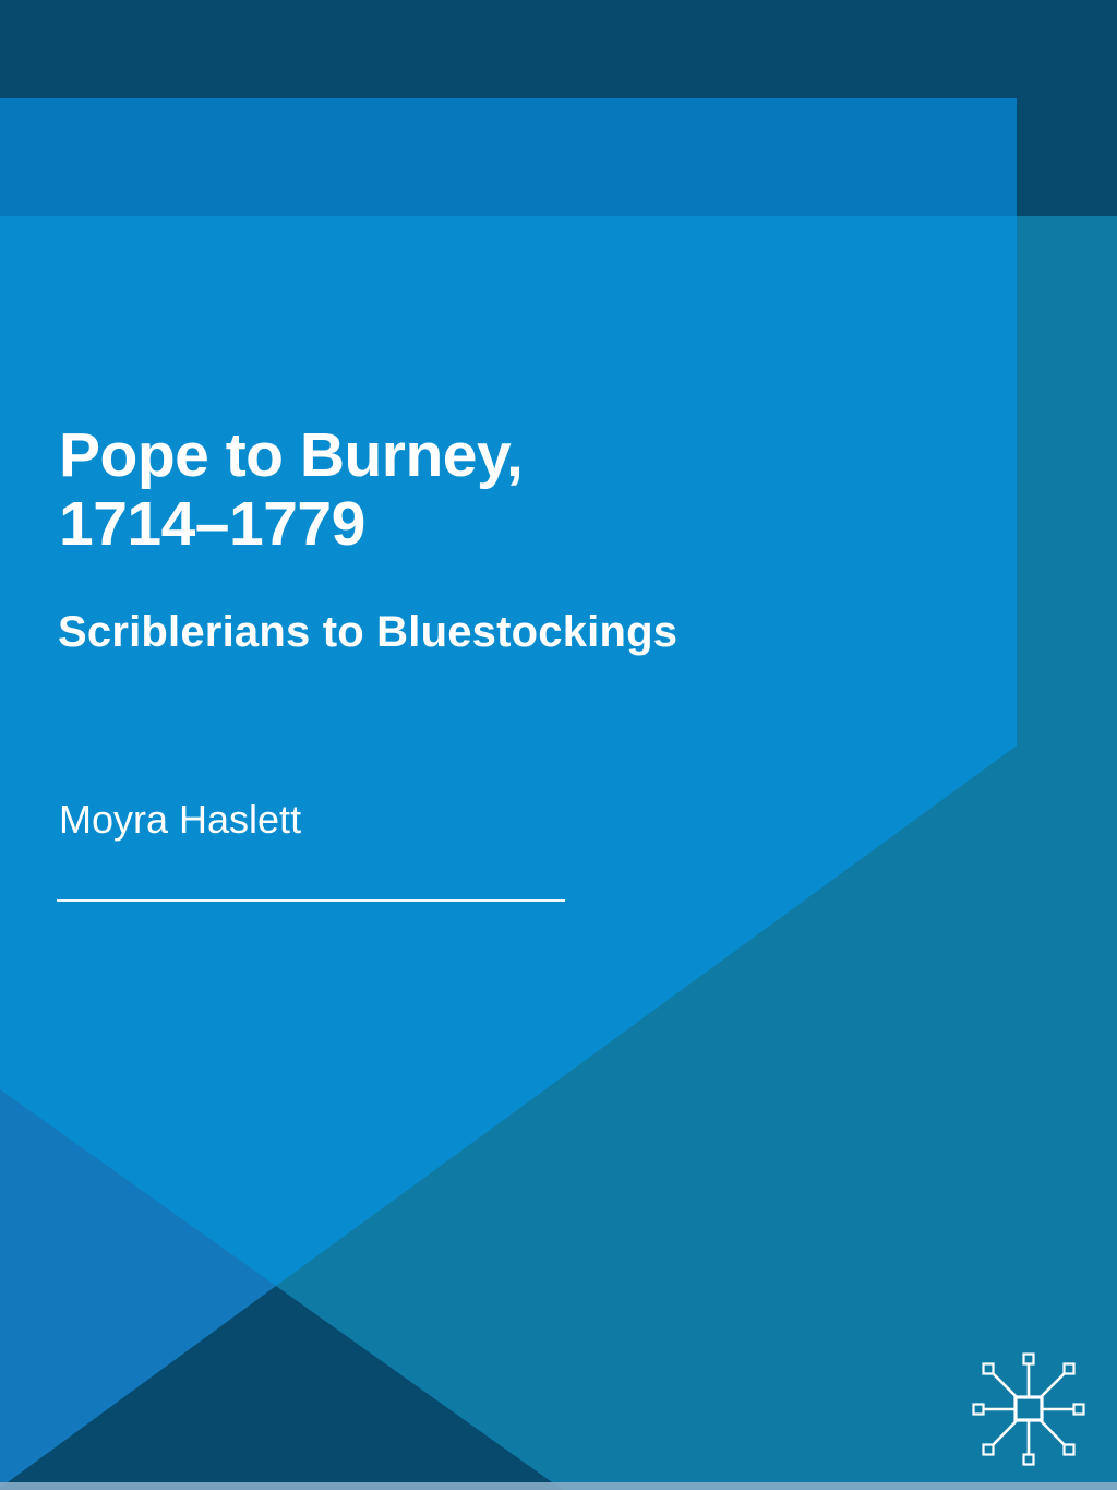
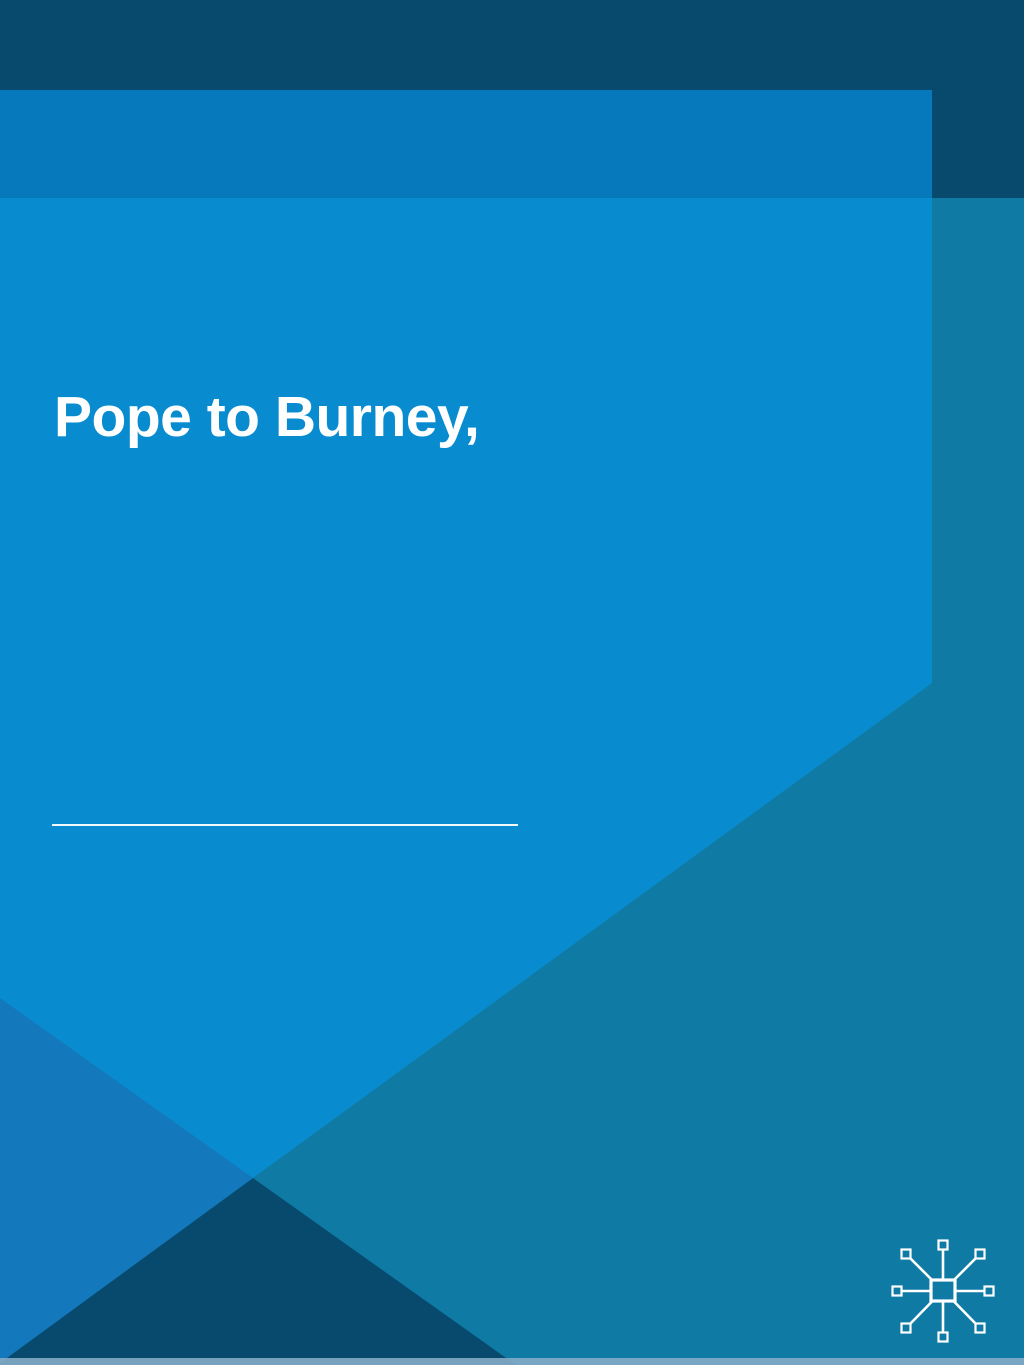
  Pope to Burney,
- 1714–1779
- Scriblerians to Bluestockings
- Moyra Haslett
